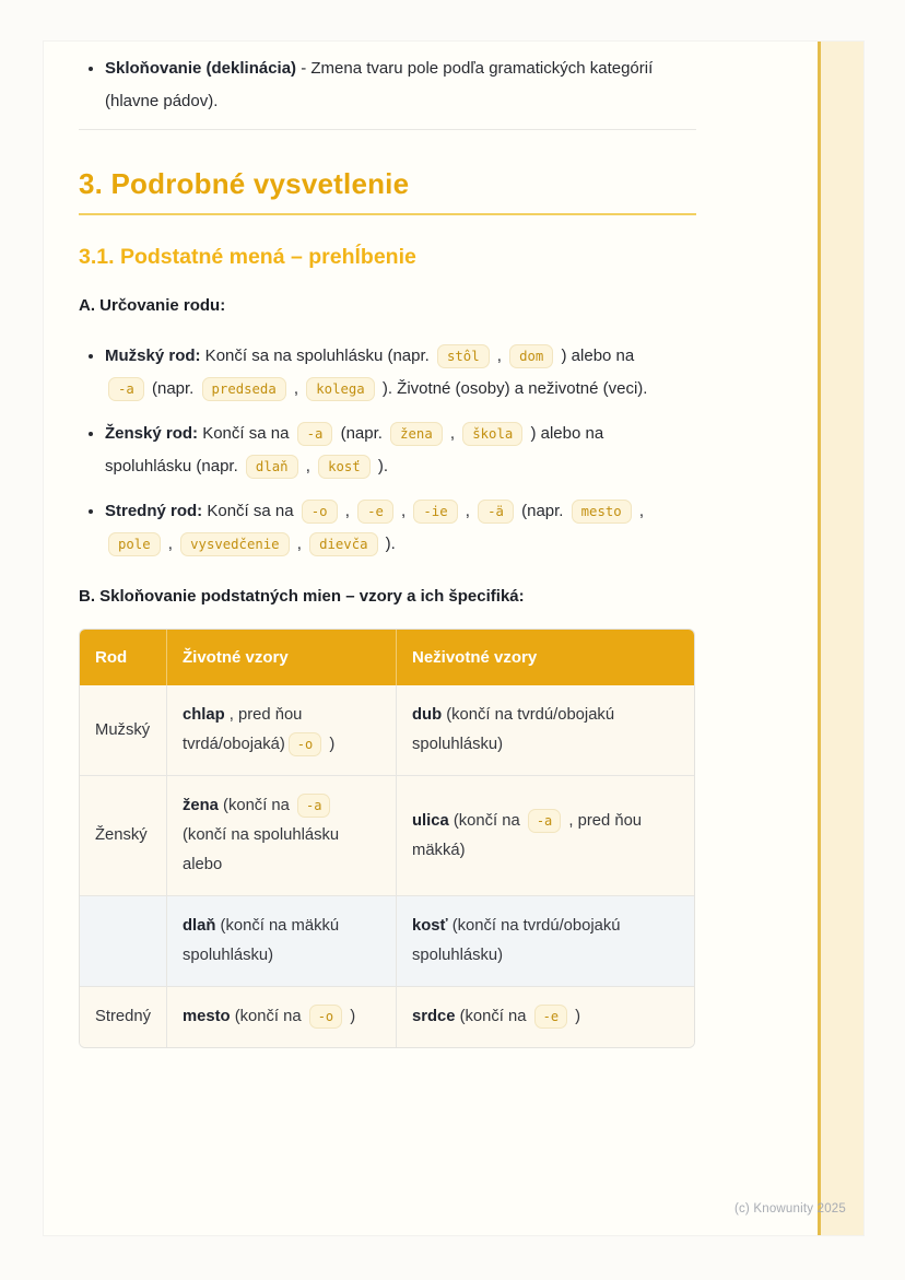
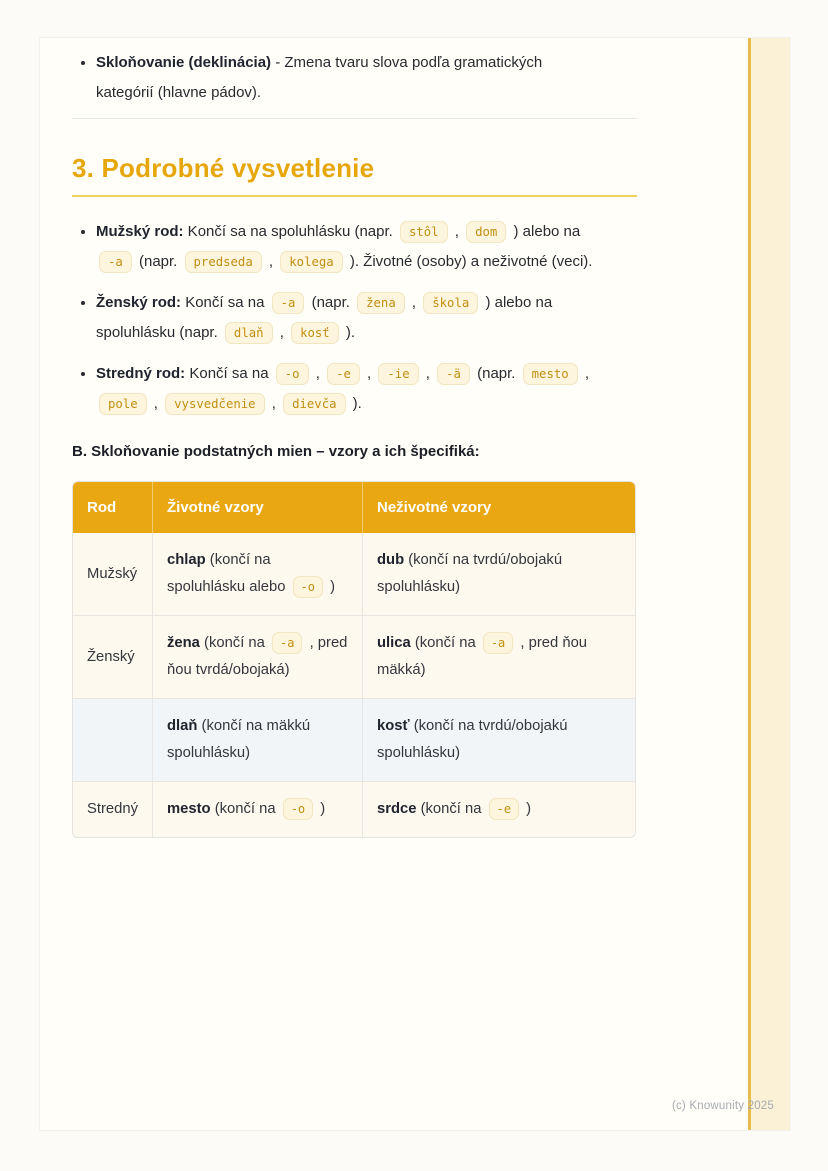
- Skloňovanie (deklinácia) - Zmena tvaru pole podľa gramatických kategórií (hlavne pádov).
+ Skloňovanie (deklinácia) - Zmena tvaru slova podľa gramatických kategórií (hlavne pádov).
  3. Podrobné vysvetlenie
- 3.1. Podstatné mená – prehĺbenie
- A. Určovanie rodu:
  Mužský rod: Končí sa na spoluhlásku (napr. stôl , dom ) alebo na -a (napr. predseda , kolega ). Životné (osoby) a neživotné (veci).
  Ženský rod: Končí sa na -a (napr. žena , škola ) alebo na spoluhlásku (napr. dlaň , kosť ).
  Stredný rod: Končí sa na -o , -e , -ie , -ä (napr. mesto , pole , vysvedčenie , dievča ).
  B. Skloňovanie podstatných mien – vzory a ich špecifiká:
  Rod	Životné vzory	Neživotné vzory
- Mužský	chlap , pred ňou tvrdá/obojaká) -o )	dub (končí na tvrdú/obojakú spoluhlásku)
+ Mužský	chlap (končí na spoluhlásku alebo -o )	dub (končí na tvrdú/obojakú spoluhlásku)
- Ženský	žena (končí na -a (končí na spoluhlásku alebo	ulica (končí na -a , pred ňou mäkká)
+ Ženský	žena (končí na -a , pred ňou tvrdá/obojaká)	ulica (končí na -a , pred ňou mäkká)
  	dlaň (končí na mäkkú spoluhlásku)	kosť (končí na tvrdú/obojakú spoluhlásku)
  Stredný	mesto (končí na -o )	srdce (končí na -e )
  (c) Knowunity 2025
